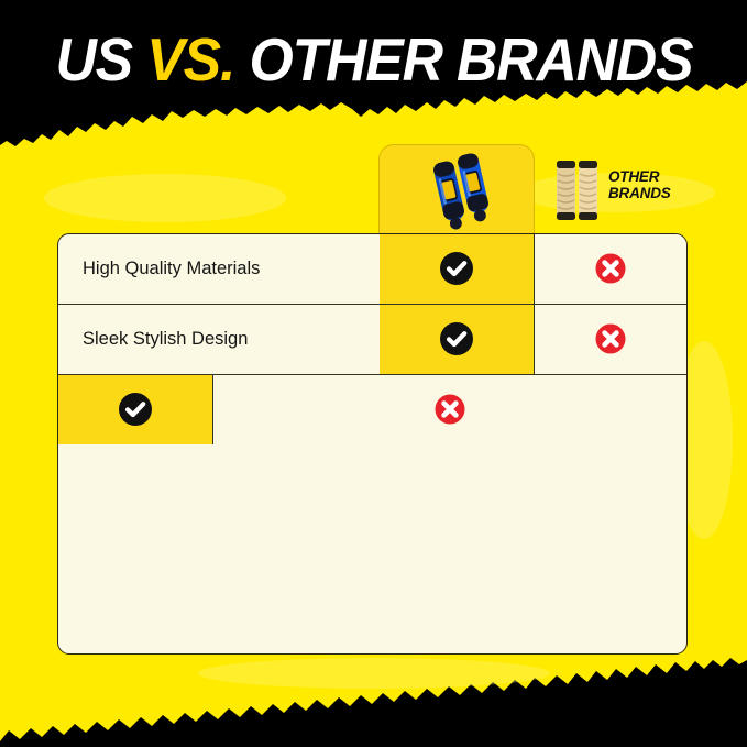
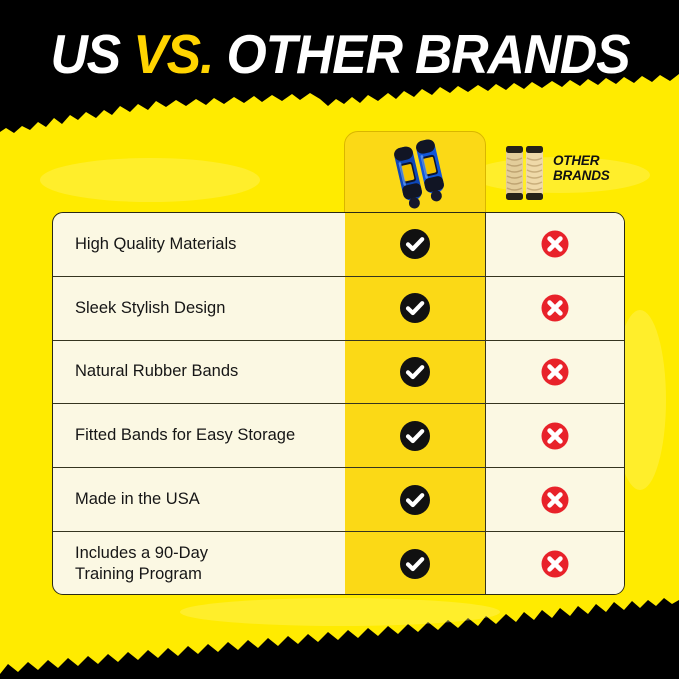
  US VS. OTHER BRANDS
  OTHER
  BRANDS
  High Quality Materials
  Sleek Stylish Design
+ Natural Rubber Bands
+ Fitted Bands for Easy Storage
+ Made in the USA
+ Includes a 90-Day
+ Training Program
